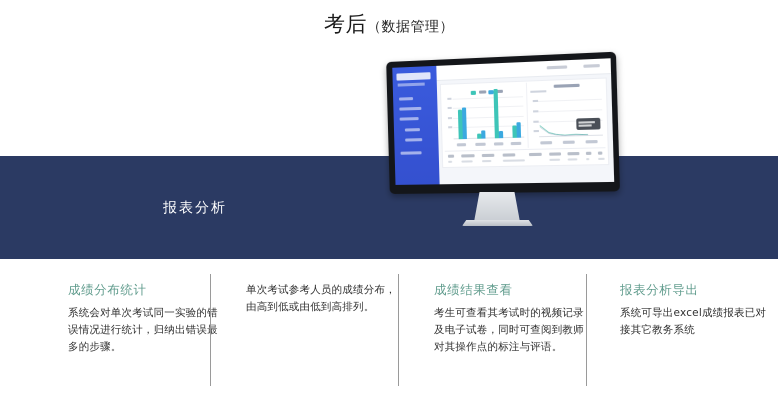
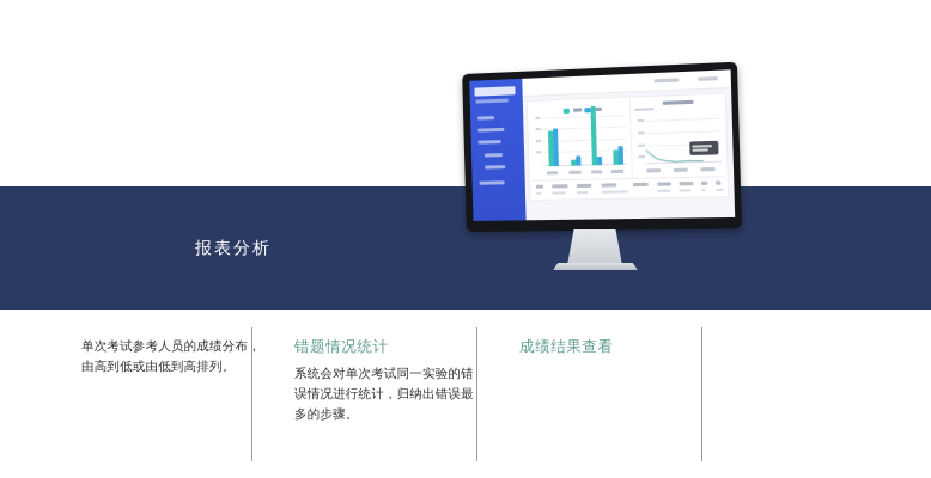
- 考后（数据管理）
  报表分析
- 成绩分布统计
- 系统会对单次考试同一实验的错误情况进行统计，归纳出错误最多的步骤。
+ 单次考试参考人员的成绩分布，由高到低或由低到高排列。
+ 错题情况统计
- 单次考试参考人员的成绩分布，由高到低或由低到高排列。
+ 系统会对单次考试同一实验的错误情况进行统计，归纳出错误最多的步骤。
  成绩结果查看
- 考生可查看其考试时的视频记录及电子试卷，同时可查阅到教师对其操作点的标注与评语。
- 报表分析导出
- 系统可导出excel成绩报表已对接其它教务系统
